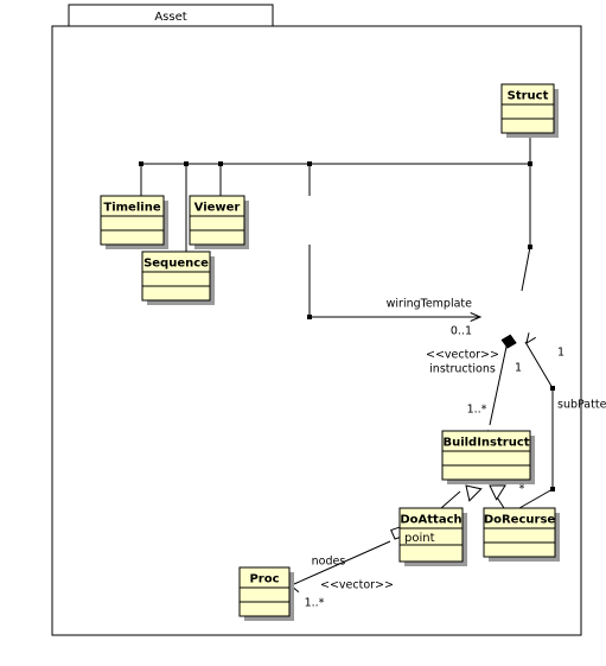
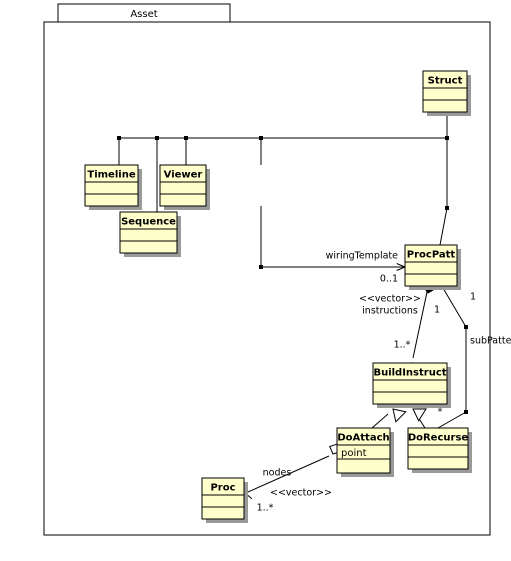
  Asset
  Struct
  Timeline
  Viewer
  Sequence
+ ProcPatt
  BuildInstruct
  DoAttach
  point
  DoRecurse
  Proc
  wiringTemplate
  0..1
  <<vector>>
  instructions
  1
  1..*
  subPatte
  1
  *
  nodes
  <<vector>>
  1..*
